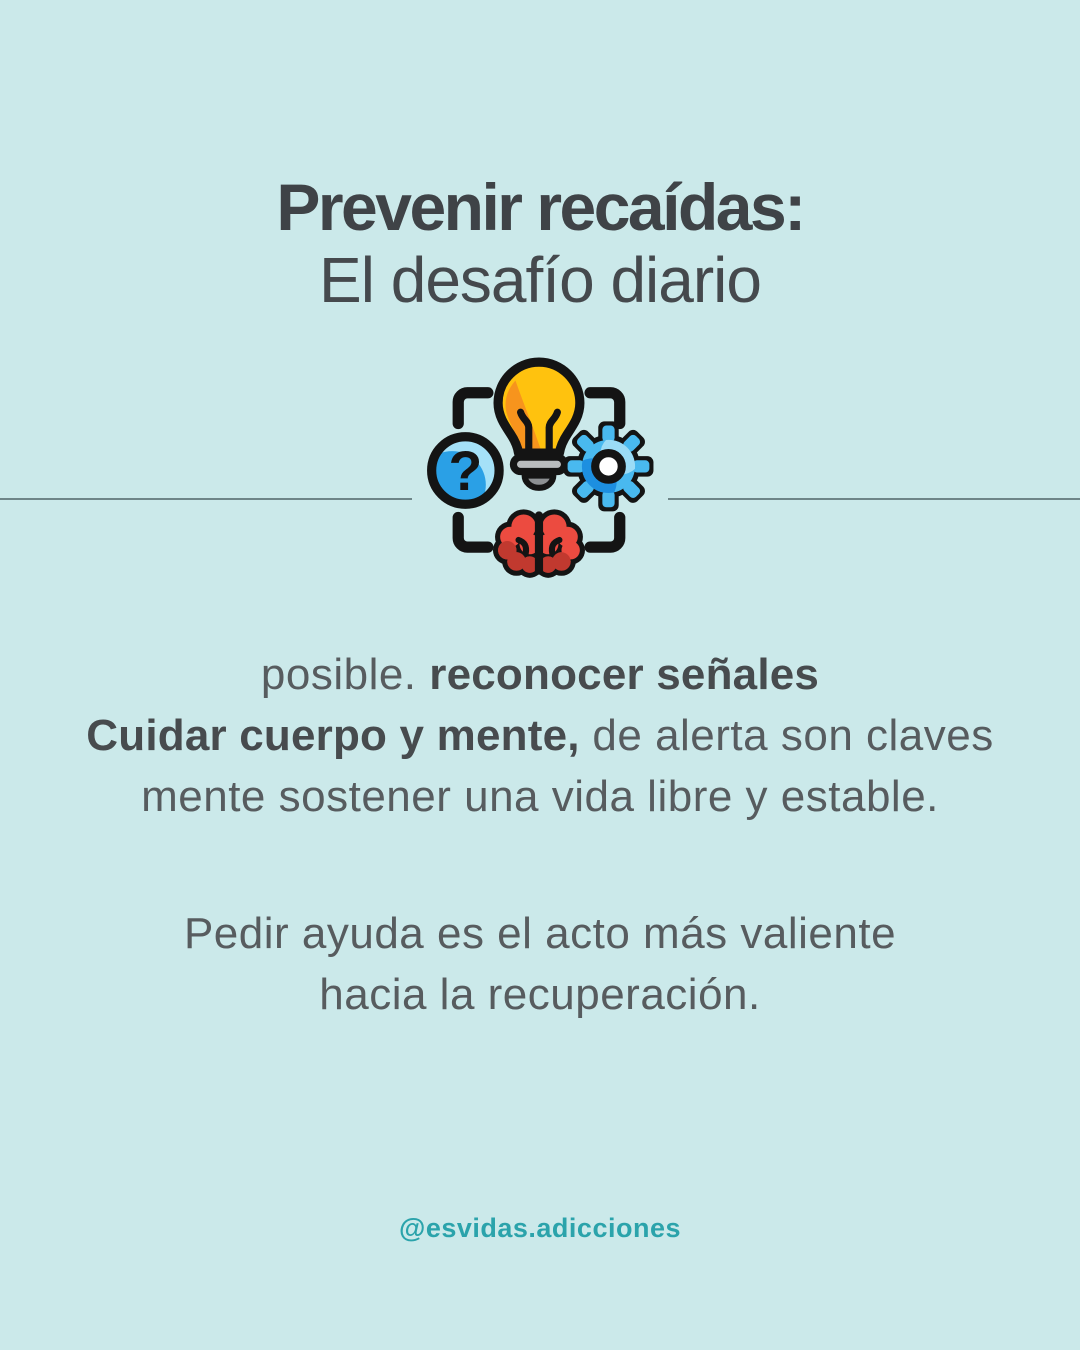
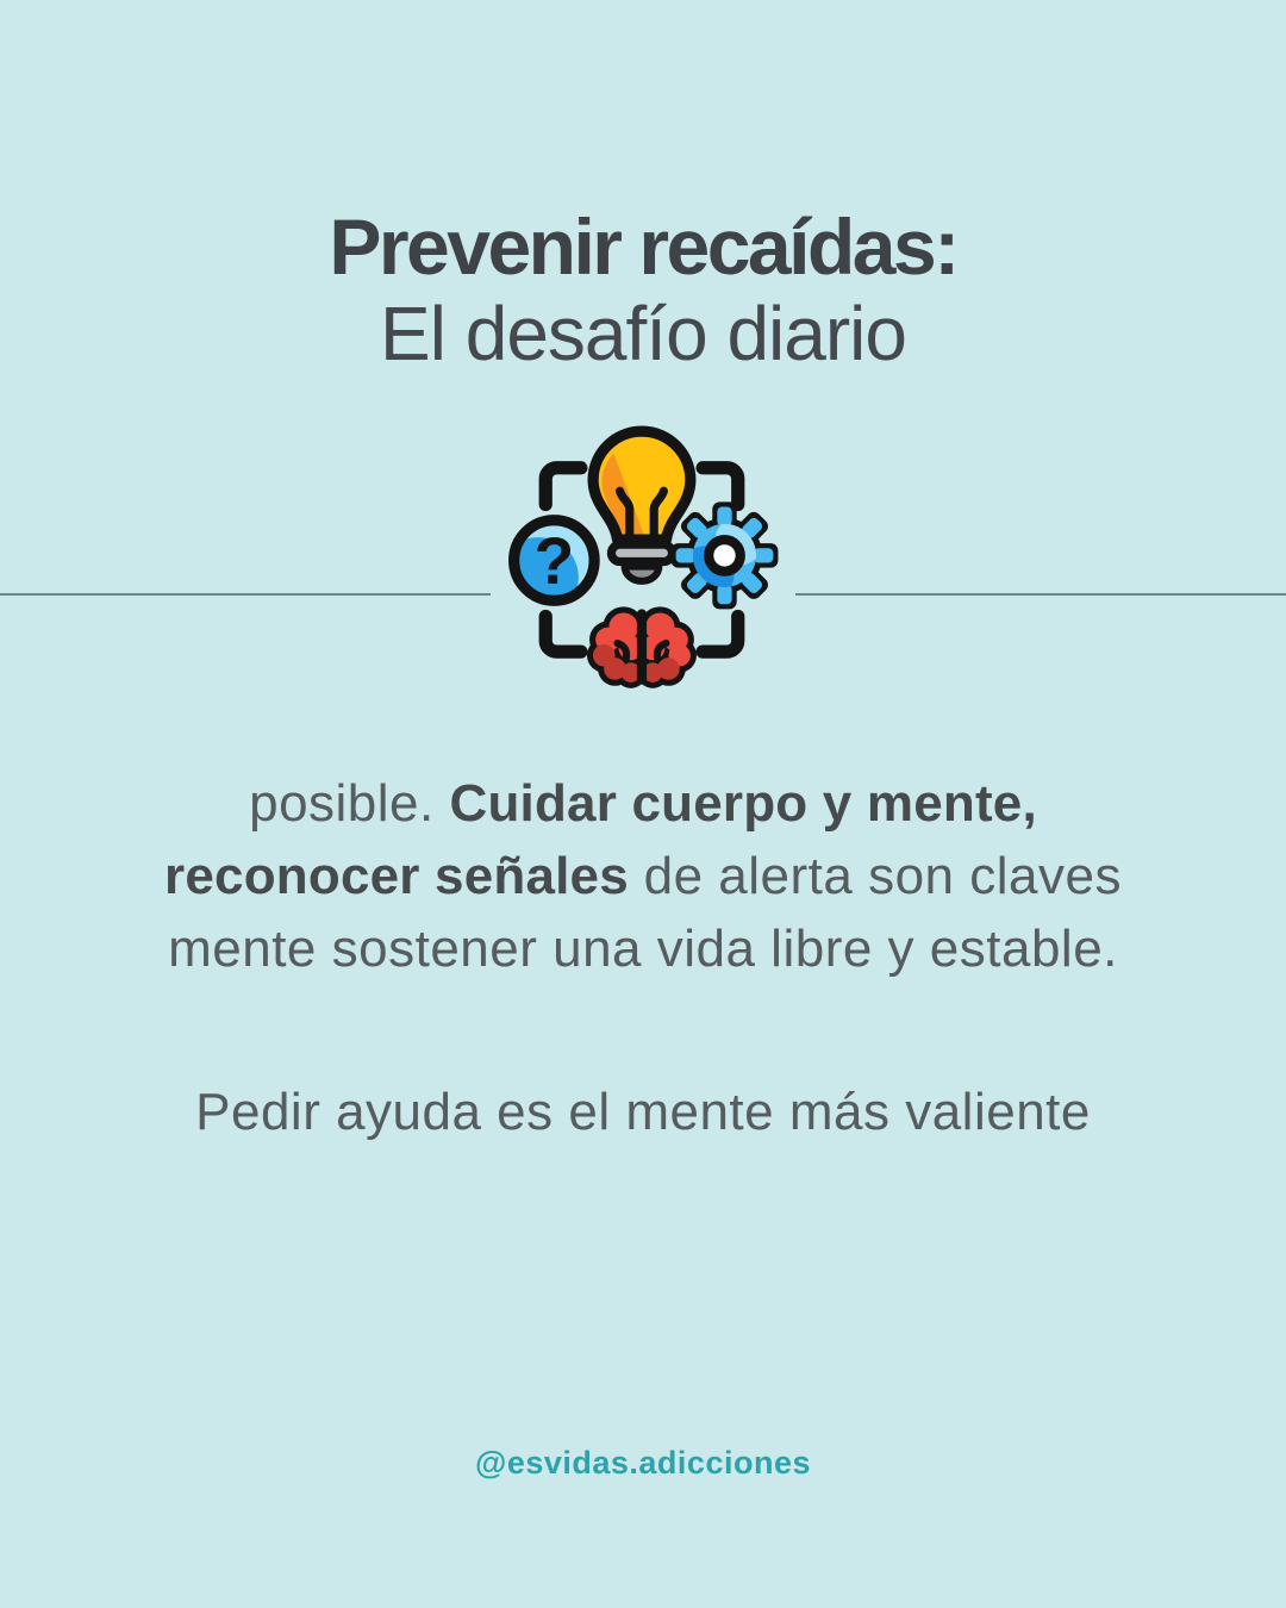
  Prevenir recaídas:
  El desafío diario
  ?
- posible. reconocer señales
+ posible. Cuidar cuerpo y mente,
- Cuidar cuerpo y mente, de alerta son claves
+ reconocer señales de alerta son claves
  mente sostener una vida libre y estable.
- Pedir ayuda es el acto más valiente
+ Pedir ayuda es el mente más valiente
- hacia la recuperación.
  @esvidas.adicciones
